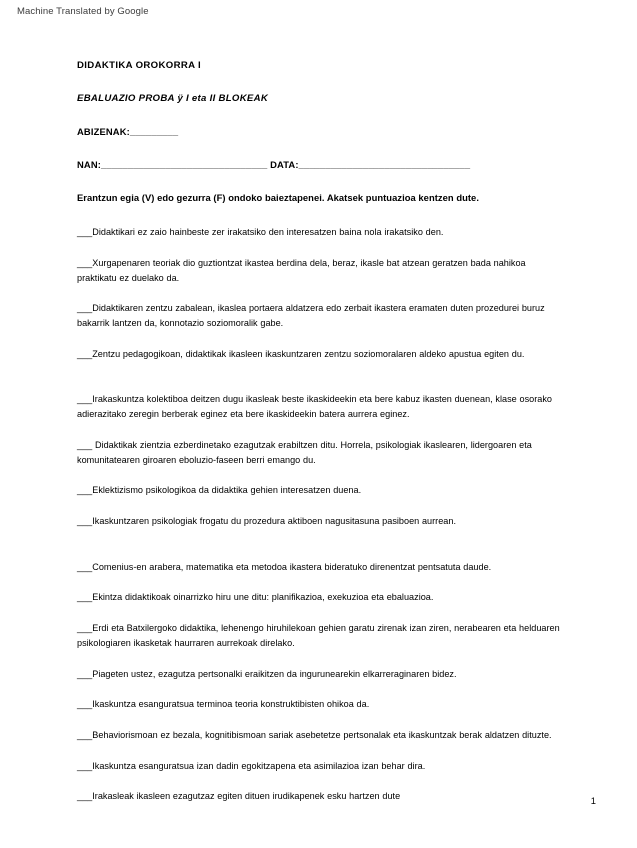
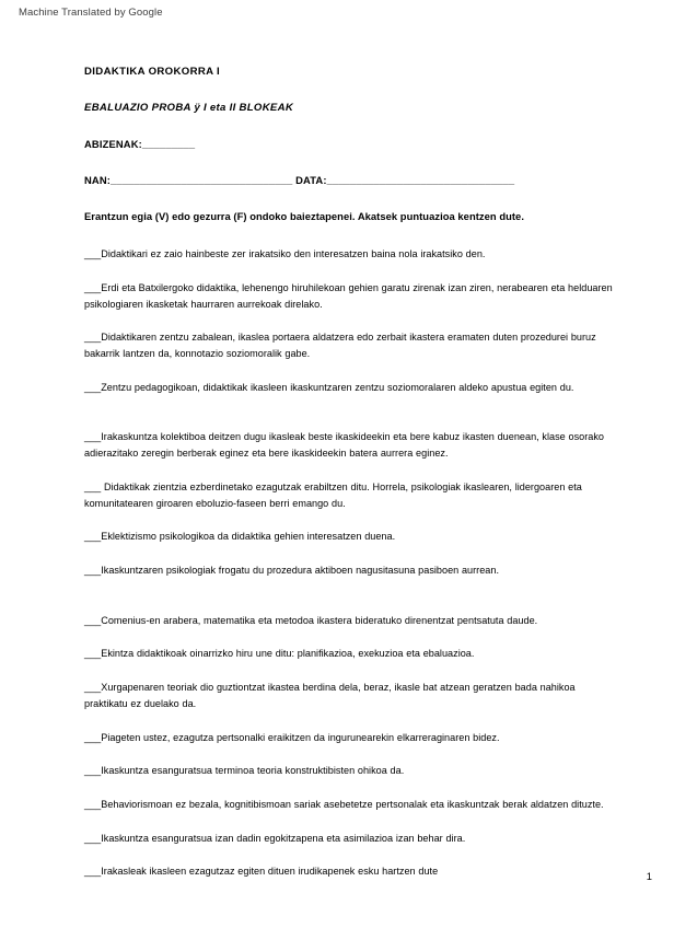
  Machine Translated by Google
  DIDAKTIKA OROKORRA I
  EBALUAZIO PROBA ÿ I eta II BLOKEAK
  ABIZENAK:_________
  NAN:_______________________________ DATA:________________________________
  Erantzun egia (V) edo gezurra (F) ondoko baieztapenei. Akatsek puntuazioa kentzen dute.
  ___Didaktikari ez zaio hainbeste zer irakatsiko den interesatzen baina nola irakatsiko den.
- ___Xurgapenaren teoriak dio guztiontzat ikastea berdina dela, beraz, ikasle bat atzean geratzen bada nahikoa praktikatu ez duelako da.
+ ___Erdi eta Batxilergoko didaktika, lehenengo hiruhilekoan gehien garatu zirenak izan ziren, nerabearen eta helduaren psikologiaren ikasketak haurraren aurrekoak direlako.
  ___Didaktikaren zentzu zabalean, ikaslea portaera aldatzera edo zerbait ikastera eramaten duten prozedurei buruz bakarrik lantzen da, konnotazio soziomoralik gabe.
  ___Zentzu pedagogikoan, didaktikak ikasleen ikaskuntzaren zentzu soziomoralaren aldeko apustua egiten du.
  ___Irakaskuntza kolektiboa deitzen dugu ikasleak beste ikaskideekin eta bere kabuz ikasten duenean, klase osorako adierazitako zeregin berberak eginez eta bere ikaskideekin batera aurrera eginez.
  ___ Didaktikak zientzia ezberdinetako ezagutzak erabiltzen ditu. Horrela, psikologiak ikaslearen, lidergoaren eta komunitatearen giroaren eboluzio-faseen berri emango du.
  ___Eklektizismo psikologikoa da didaktika gehien interesatzen duena.
  ___Ikaskuntzaren psikologiak frogatu du prozedura aktiboen nagusitasuna pasiboen aurrean.
  ___Comenius-en arabera, matematika eta metodoa ikastera bideratuko direnentzat pentsatuta daude.
  ___Ekintza didaktikoak oinarrizko hiru une ditu: planifikazioa, exekuzioa eta ebaluazioa.
- ___Erdi eta Batxilergoko didaktika, lehenengo hiruhilekoan gehien garatu zirenak izan ziren, nerabearen eta helduaren psikologiaren ikasketak haurraren aurrekoak direlako.
+ ___Xurgapenaren teoriak dio guztiontzat ikastea berdina dela, beraz, ikasle bat atzean geratzen bada nahikoa praktikatu ez duelako da.
  ___Piageten ustez, ezagutza pertsonalki eraikitzen da ingurunearekin elkarreraginaren bidez.
  ___Ikaskuntza esanguratsua terminoa teoria konstruktibisten ohikoa da.
  ___Behaviorismoan ez bezala, kognitibismoan sariak asebetetze pertsonalak eta ikaskuntzak berak aldatzen dituzte.
  ___Ikaskuntza esanguratsua izan dadin egokitzapena eta asimilazioa izan behar dira.
  ___Irakasleak ikasleen ezagutzaz egiten dituen irudikapenek esku hartzen dute
  1
